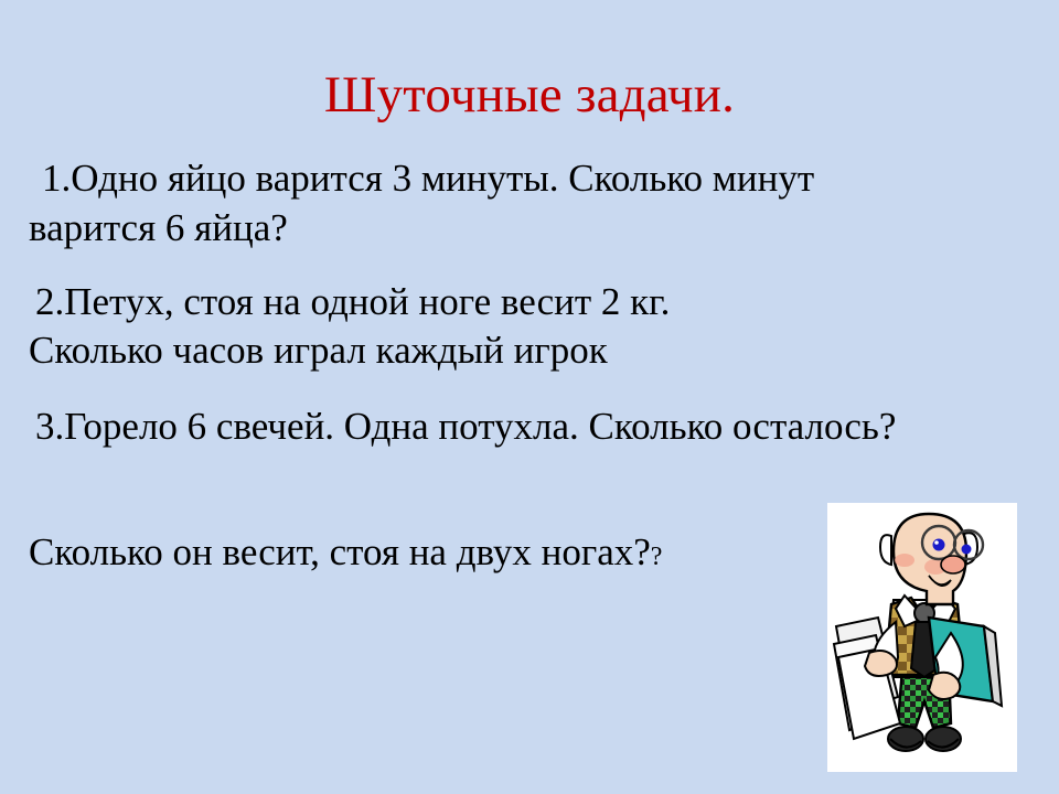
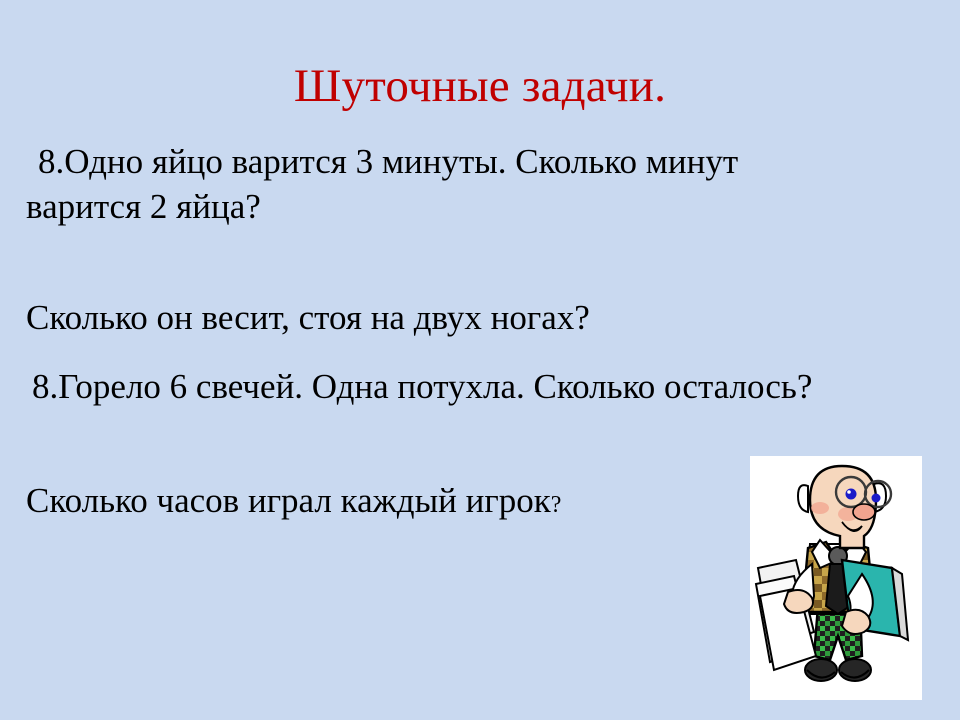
  Шуточные задачи.
- 1.Одно яйцо варится 3 минуты. Сколько минут
+ 8.Одно яйцо варится 3 минуты. Сколько минут
- варится 6 яйца?
+ варится 2 яйца?
- 2.Петух, стоя на одной ноге весит 2 кг.
- Сколько часов играл каждый игрок
+ Сколько он весит, стоя на двух ногах?
- 3.Горело 6 свечей. Одна потухла. Сколько осталось?
+ 8.Горело 6 свечей. Одна потухла. Сколько осталось?
- Сколько он весит, стоя на двух ногах??
+ Сколько часов играл каждый игрок?
